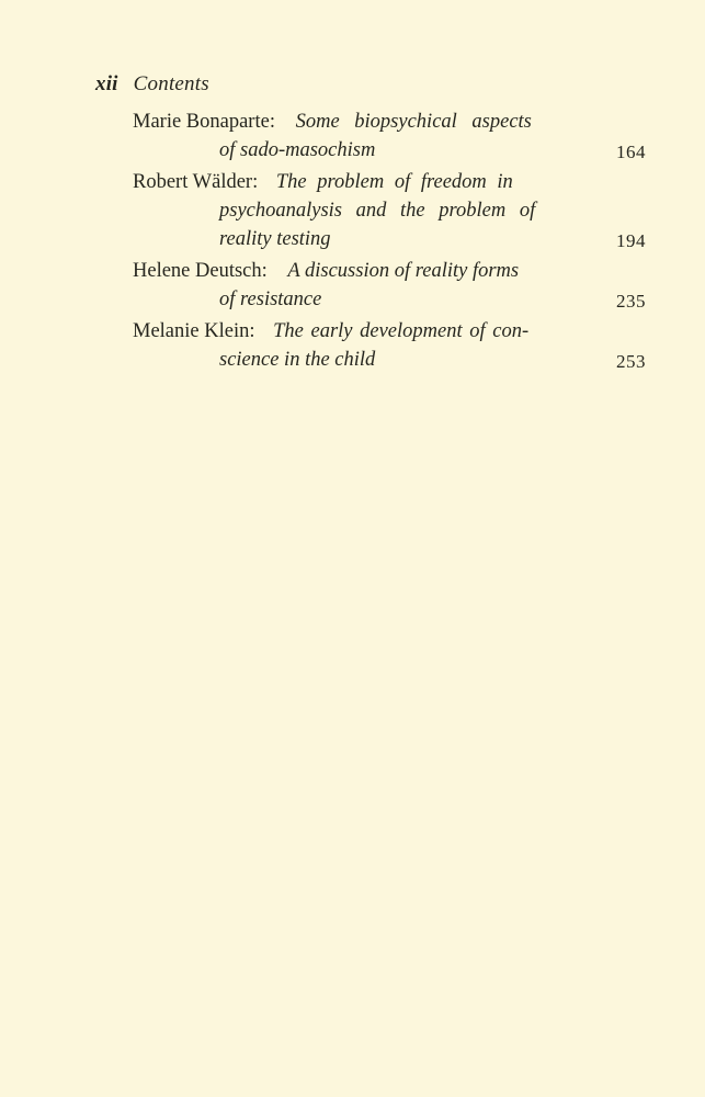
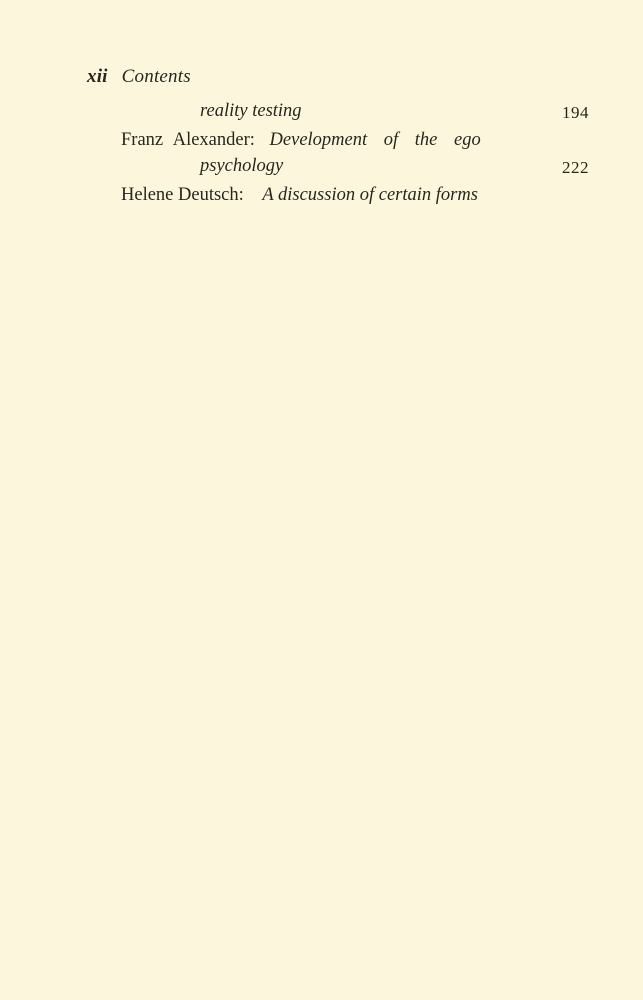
  xii Contents
- Marie Bonaparte: Some biopsychical aspects
- of sado-masochism
- 164
- Robert Wälder: The problem of freedom in
- psychoanalysis and the problem of
  reality testing
  194
+ Franz Alexander: Development of the ego
+ psychology
+ 222
- Helene Deutsch: A discussion of reality forms
+ Helene Deutsch: A discussion of certain forms
- of resistance
- 235
- Melanie Klein: The early development of con-
- science in the child
- 253
